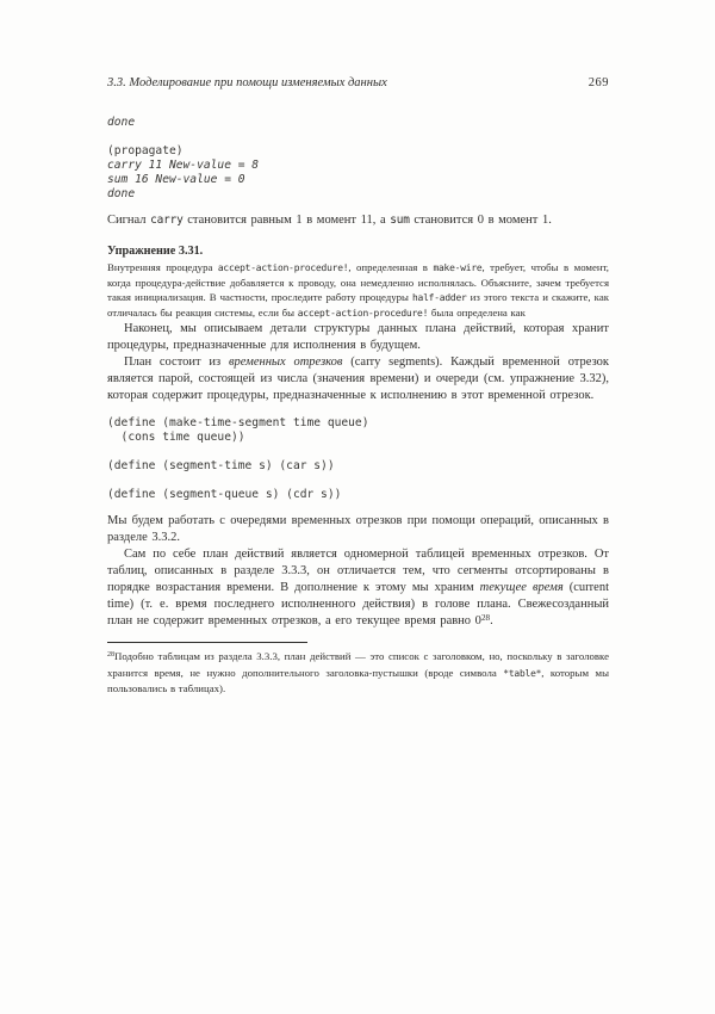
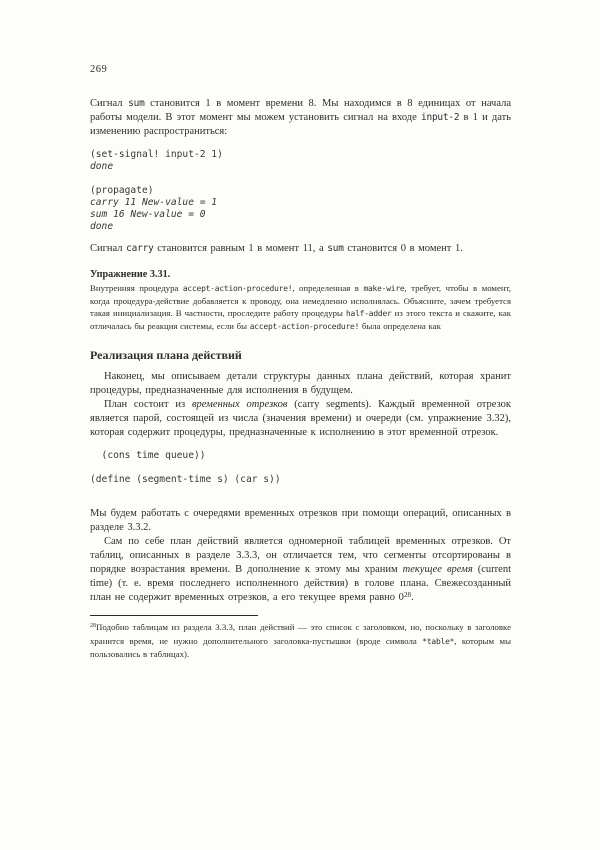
- 3.3. Моделирование при помощи изменяемых данных
  269
+ Сигнал sum становится 1 в момент времени 8. Мы находимся в 8 единицах от начала работы модели. В этот момент мы можем установить сигнал на входе input-2 в 1 и дать изменению распространиться:
+ (set-signal! input-2 1)
  done
  (propagate)
- carry 11 New-value = 8
+ carry 11 New-value = 1
  sum 16 New-value = 0
  done
  Сигнал carry становится равным 1 в момент 11, а sum становится 0 в момент 1.
  Упражнение 3.31.
  Внутренняя процедура accept-action-procedure!, определенная в make-wire, требует, чтобы в момент, когда процедура-действие добавляется к проводу, она немедленно исполнялась. Объясните, зачем требуется такая инициализация. В частности, проследите работу процедуры half-adder из этого текста и скажите, как отличалась бы реакция системы, если бы accept-action-procedure! была определена как
+ Реализация плана действий
  Наконец, мы описываем детали структуры данных плана действий, которая хранит процедуры, предназначенные для исполнения в будущем.
  План состоит из временных отрезков (carry segments). Каждый временной отрезок является парой, состоящей из числа (значения времени) и очереди (см. упражнение 3.32), которая содержит процедуры, предназначенные к исполнению в этот временной отрезок.
- (define (make-time-segment time queue)
  (cons time queue))
  (define (segment-time s) (car s))
- (define (segment-queue s) (cdr s))
  Мы будем работать с очередями временных отрезков при помощи операций, описанных в разделе 3.3.2.
  Сам по себе план действий является одномерной таблицей временных отрезков. От таблиц, описанных в разделе 3.3.3, он отличается тем, что сегменты отсортированы в порядке возрастания времени. В дополнение к этому мы храним текущее время (current time) (т. е. время последнего исполненного действия) в голове плана. Свежесозданный план не содержит временных отрезков, а его текущее время равно 028.
  Подобно таблицам из раздела 3.3.3, план действий — это список с заголовком, но, поскольку в заголовке хранится время, не нужно дополнительного заголовка-пустышки (вроде символа *table*, которым мы пользовались в таблицах).
